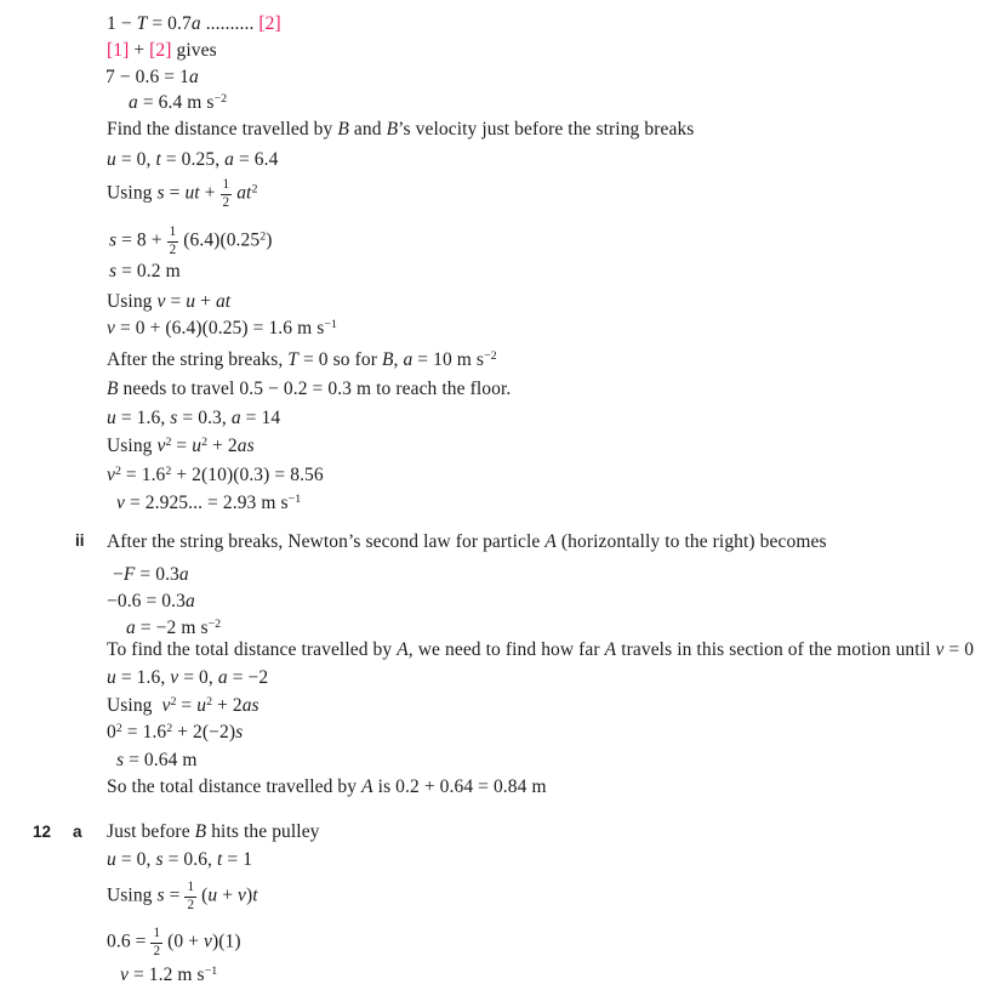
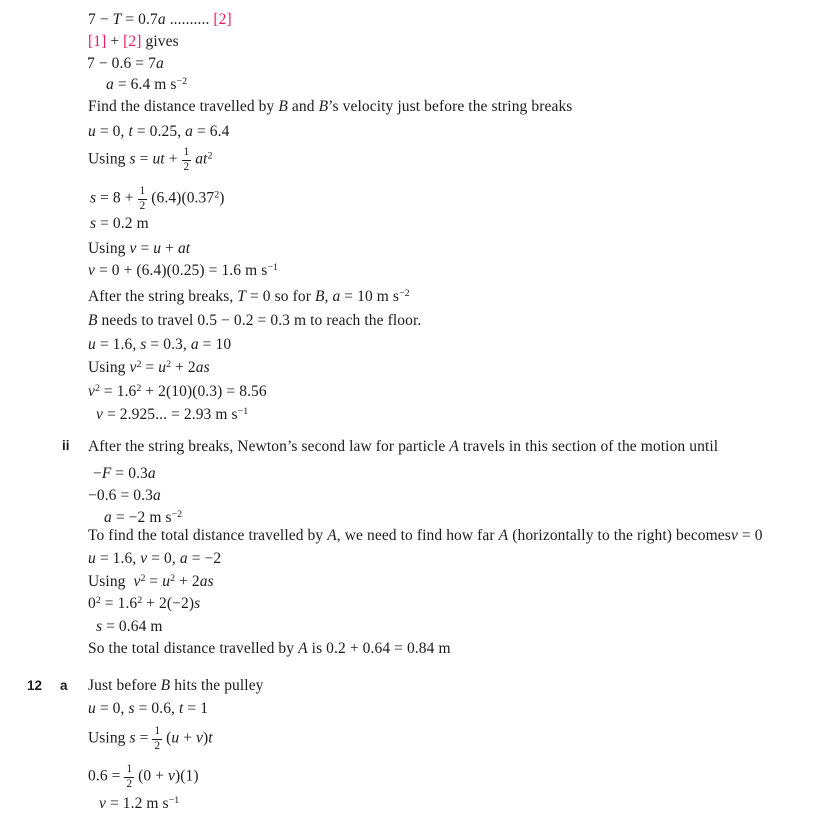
- 1 − T = 0.7a .......... [2]
+ 7 − T = 0.7a .......... [2]
  [1] + [2] gives
- 7 − 0.6 = 1a
+ 7 − 0.6 = 7a
  a = 6.4 m s−2
  Find the distance travelled by B and B’s velocity just before the string breaks
  u = 0, t = 0.25, a = 6.4
  Using s = ut +
  1
  2
  at2
  s = 8 +
  1
  2
- (6.4)(0.252)
+ (6.4)(0.372)
  s = 0.2 m
  Using v = u + at
  v = 0 + (6.4)(0.25) = 1.6 m s−1
  After the string breaks, T = 0 so for B, a = 10 m s−2
  B needs to travel 0.5 − 0.2 = 0.3 m to reach the floor.
- u = 1.6, s = 0.3, a = 14
+ u = 1.6, s = 0.3, a = 10
  Using v2 = u2 + 2as
  v2 = 1.62 + 2(10)(0.3) = 8.56
  v = 2.925... = 2.93 m s−1
- After the string breaks, Newton’s second law for particle A (horizontally to the right) becomes
+ After the string breaks, Newton’s second law for particle A travels in this section of the motion until
  −F = 0.3a
  −0.6 = 0.3a
  a = −2 m s−2
- To find the total distance travelled by A, we need to find how far A travels in this section of the motion until v = 0
+ To find the total distance travelled by A, we need to find how far A (horizontally to the right) becomesv = 0
  u = 1.6, v = 0, a = −2
  Using v2 = u2 + 2as
  02 = 1.62 + 2(−2)s
  s = 0.64 m
  So the total distance travelled by A is 0.2 + 0.64 = 0.84 m
  Just before B hits the pulley
  u = 0, s = 0.6, t = 1
  Using s =
  1
  2
  (u + v)t
  0.6 =
  1
  2
  (0 + v)(1)
  v = 1.2 m s−1
  ii
  12
  a
